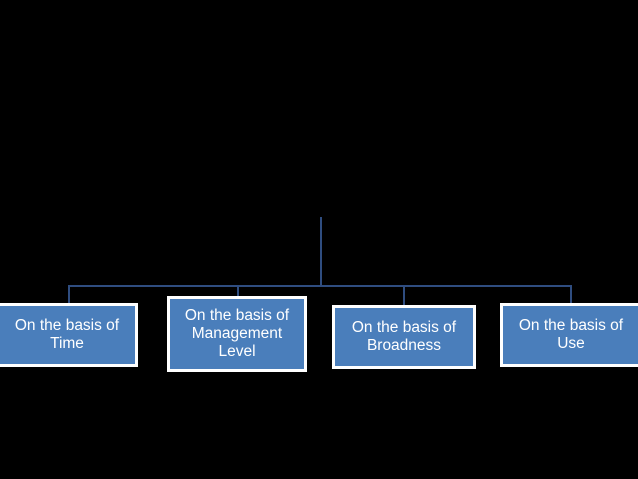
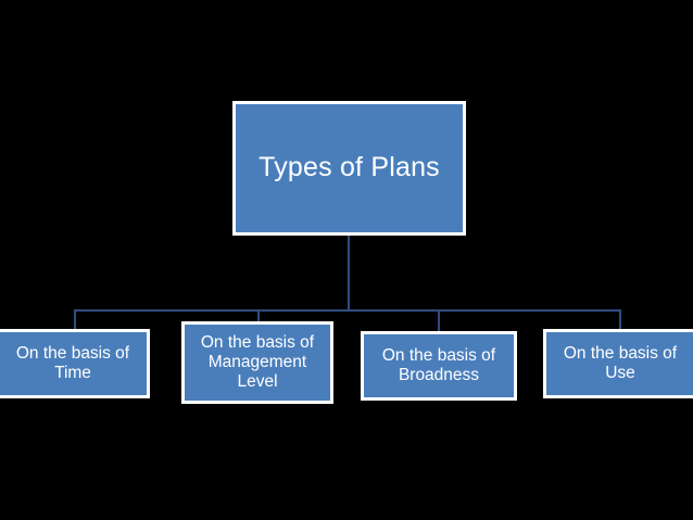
+ Types of Plans
  On the basis of
  Time
  On the basis of
  Management
  Level
  On the basis of
  Broadness
  On the basis of
  Use
